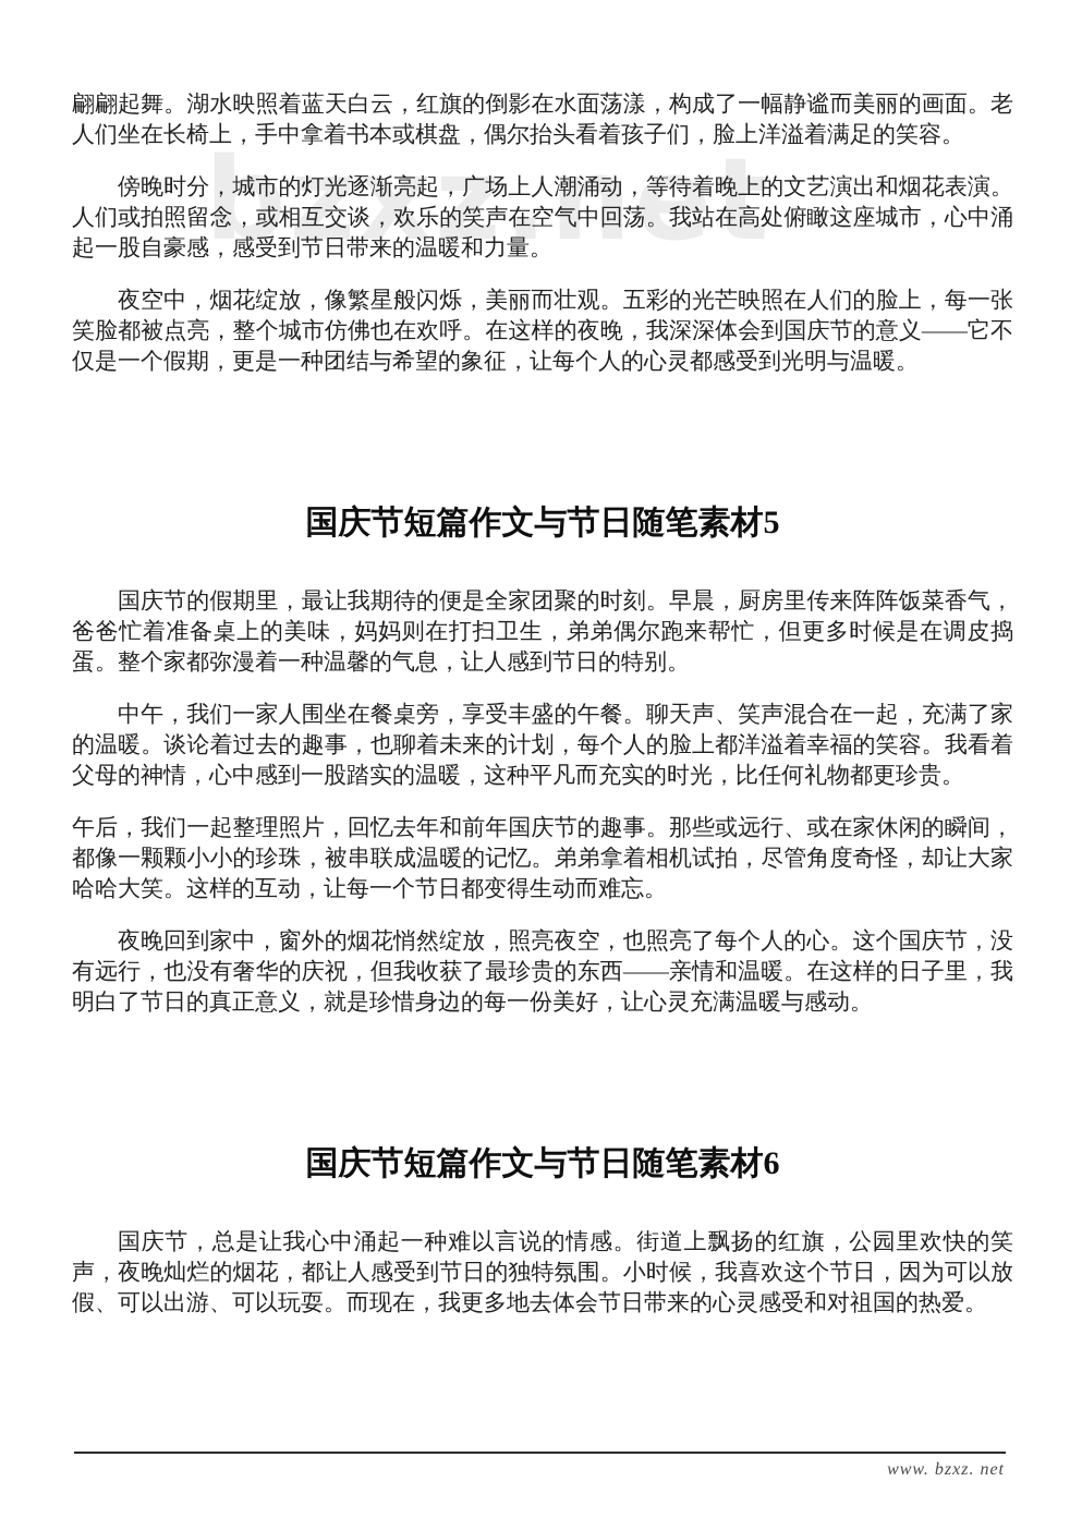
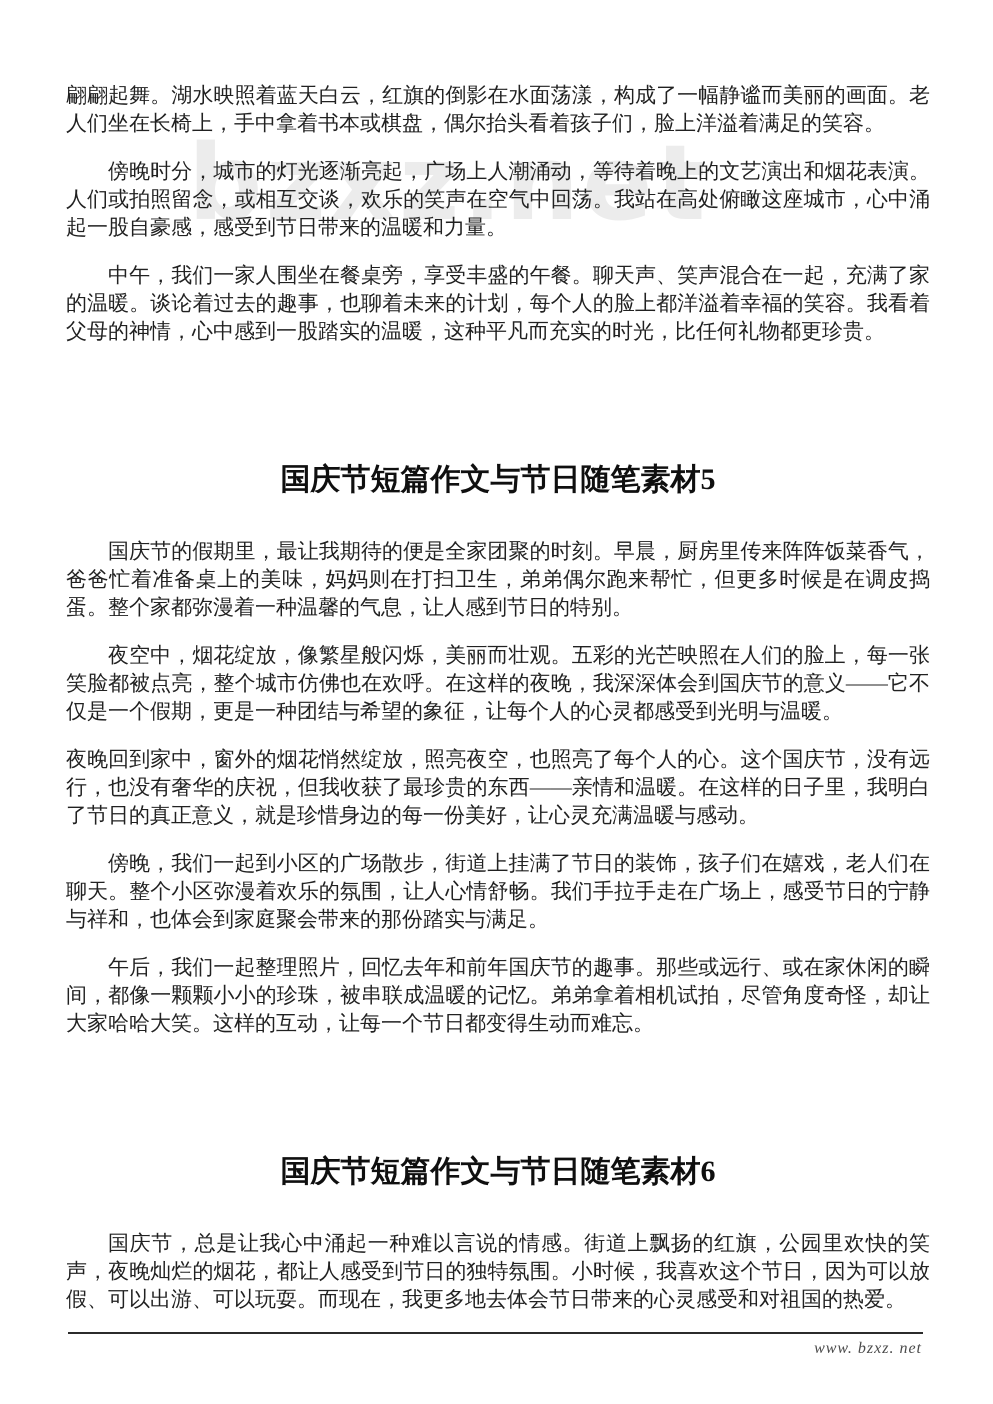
  bzxz.net
  翩翩起舞。湖水映照着蓝天白云，红旗的倒影在水面荡漾，构成了一幅静谧而美丽的画面。老人们坐在长椅上，手中拿着书本或棋盘，偶尔抬头看着孩子们，脸上洋溢着满足的笑容。
  傍晚时分，城市的灯光逐渐亮起，广场上人潮涌动，等待着晚上的文艺演出和烟花表演。人们或拍照留念，或相互交谈，欢乐的笑声在空气中回荡。我站在高处俯瞰这座城市，心中涌起一股自豪感，感受到节日带来的温暖和力量。
- 夜空中，烟花绽放，像繁星般闪烁，美丽而壮观。五彩的光芒映照在人们的脸上，每一张笑脸都被点亮，整个城市仿佛也在欢呼。在这样的夜晚，我深深体会到国庆节的意义——它不仅是一个假期，更是一种团结与希望的象征，让每个人的心灵都感受到光明与温暖。
+ 中午，我们一家人围坐在餐桌旁，享受丰盛的午餐。聊天声、笑声混合在一起，充满了家的温暖。谈论着过去的趣事，也聊着未来的计划，每个人的脸上都洋溢着幸福的笑容。我看着父母的神情，心中感到一股踏实的温暖，这种平凡而充实的时光，比任何礼物都更珍贵。
  国庆节短篇作文与节日随笔素材5
  国庆节的假期里，最让我期待的便是全家团聚的时刻。早晨，厨房里传来阵阵饭菜香气，爸爸忙着准备桌上的美味，妈妈则在打扫卫生，弟弟偶尔跑来帮忙，但更多时候是在调皮捣蛋。整个家都弥漫着一种温馨的气息，让人感到节日的特别。
- 中午，我们一家人围坐在餐桌旁，享受丰盛的午餐。聊天声、笑声混合在一起，充满了家的温暖。谈论着过去的趣事，也聊着未来的计划，每个人的脸上都洋溢着幸福的笑容。我看着父母的神情，心中感到一股踏实的温暖，这种平凡而充实的时光，比任何礼物都更珍贵。
+ 夜空中，烟花绽放，像繁星般闪烁，美丽而壮观。五彩的光芒映照在人们的脸上，每一张笑脸都被点亮，整个城市仿佛也在欢呼。在这样的夜晚，我深深体会到国庆节的意义——它不仅是一个假期，更是一种团结与希望的象征，让每个人的心灵都感受到光明与温暖。
- 午后，我们一起整理照片，回忆去年和前年国庆节的趣事。那些或远行、或在家休闲的瞬间，都像一颗颗小小的珍珠，被串联成温暖的记忆。弟弟拿着相机试拍，尽管角度奇怪，却让大家哈哈大笑。这样的互动，让每一个节日都变得生动而难忘。
+ 夜晚回到家中，窗外的烟花悄然绽放，照亮夜空，也照亮了每个人的心。这个国庆节，没有远行，也没有奢华的庆祝，但我收获了最珍贵的东西——亲情和温暖。在这样的日子里，我明白了节日的真正意义，就是珍惜身边的每一份美好，让心灵充满温暖与感动。
+ 傍晚，我们一起到小区的广场散步，街道上挂满了节日的装饰，孩子们在嬉戏，老人们在聊天。整个小区弥漫着欢乐的氛围，让人心情舒畅。我们手拉手走在广场上，感受节日的宁静与祥和，也体会到家庭聚会带来的那份踏实与满足。
- 夜晚回到家中，窗外的烟花悄然绽放，照亮夜空，也照亮了每个人的心。这个国庆节，没有远行，也没有奢华的庆祝，但我收获了最珍贵的东西——亲情和温暖。在这样的日子里，我明白了节日的真正意义，就是珍惜身边的每一份美好，让心灵充满温暖与感动。
+ 午后，我们一起整理照片，回忆去年和前年国庆节的趣事。那些或远行、或在家休闲的瞬间，都像一颗颗小小的珍珠，被串联成温暖的记忆。弟弟拿着相机试拍，尽管角度奇怪，却让大家哈哈大笑。这样的互动，让每一个节日都变得生动而难忘。
  国庆节短篇作文与节日随笔素材6
  国庆节，总是让我心中涌起一种难以言说的情感。街道上飘扬的红旗，公园里欢快的笑声，夜晚灿烂的烟花，都让人感受到节日的独特氛围。小时候，我喜欢这个节日，因为可以放假、可以出游、可以玩耍。而现在，我更多地去体会节日带来的心灵感受和对祖国的热爱。
  www. bzxz. net
